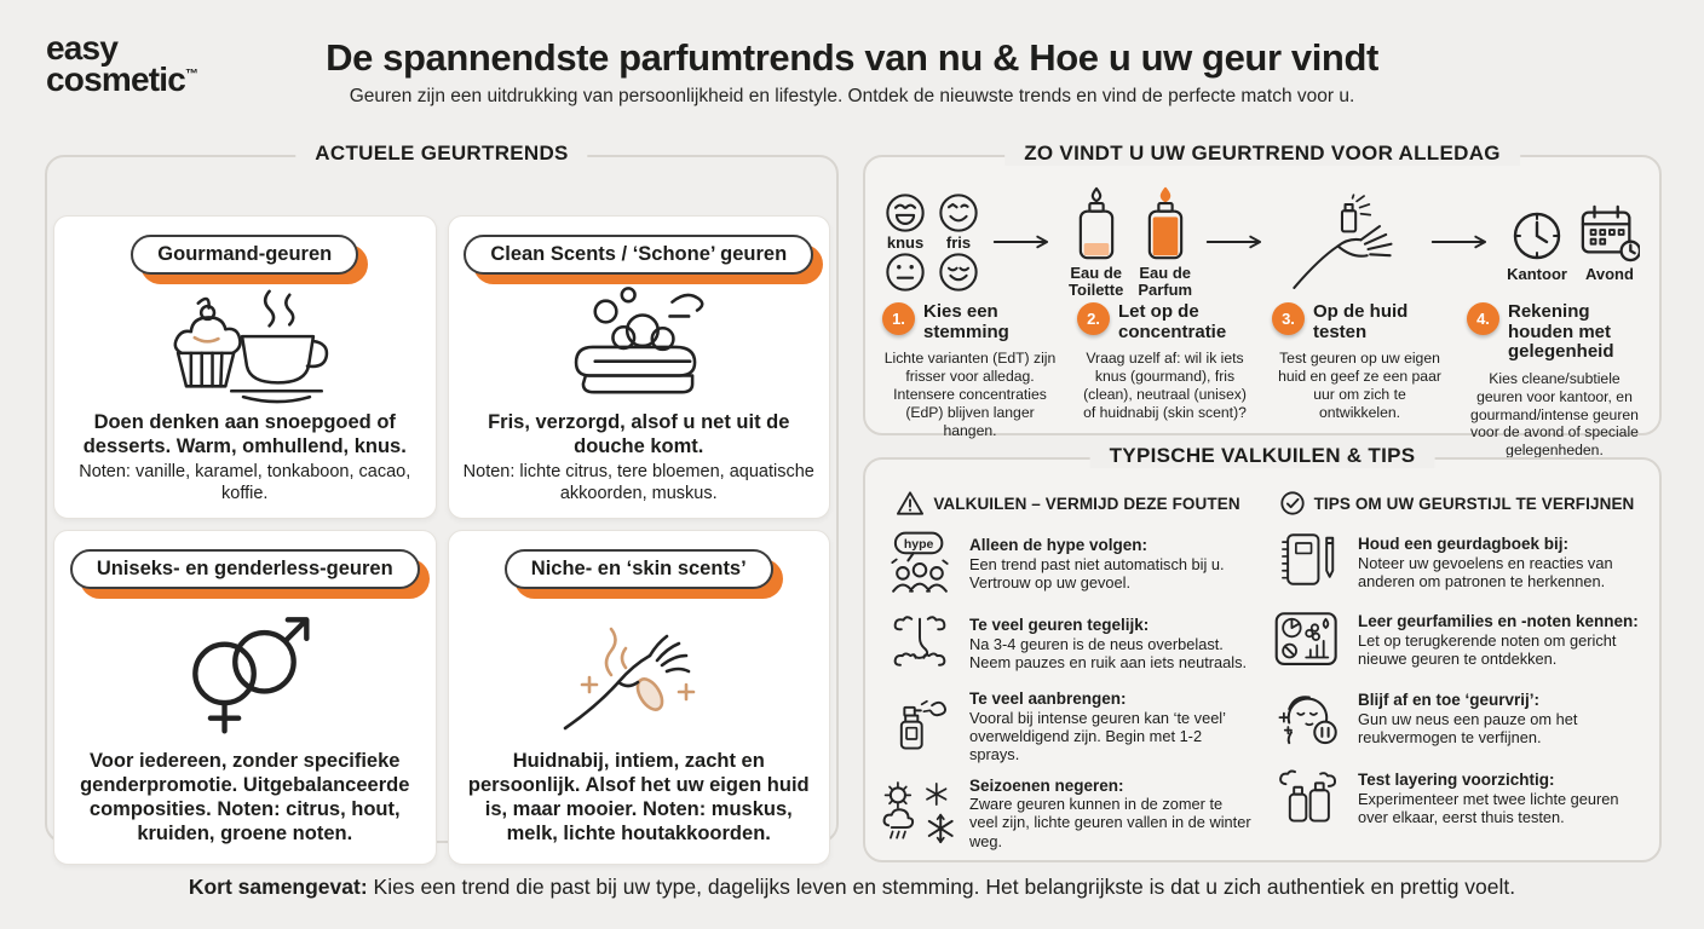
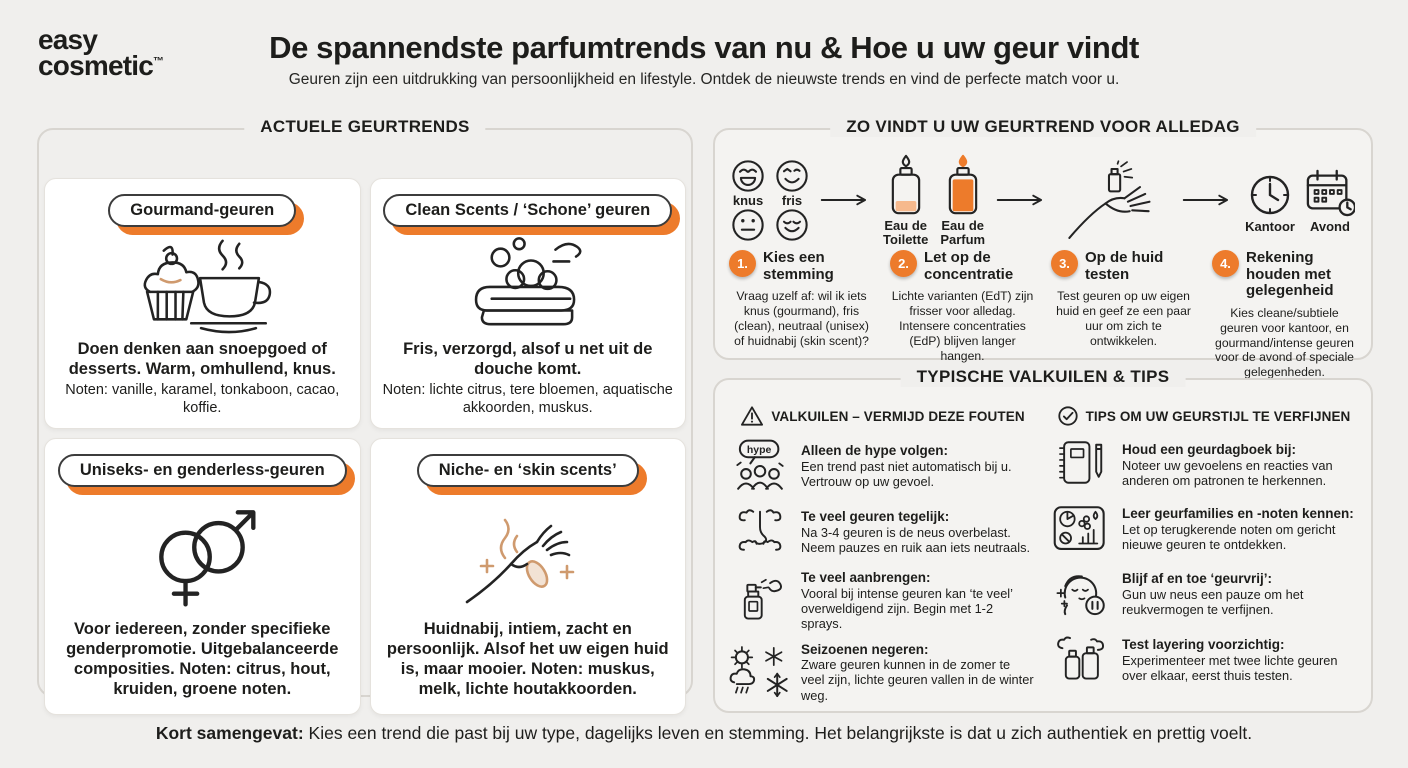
  easy
  cosmetic™
  De spannendste parfumtrends van nu & Hoe u uw geur vindt
  Geuren zijn een uitdrukking van persoonlijkheid en lifestyle. Ontdek de nieuwste trends en vind de perfecte match voor u.
  ACTUELE GEURTRENDS
  Gourmand-geuren
  Doen denken aan snoepgoed of desserts. Warm, omhullend, knus.
  Noten: vanille, karamel, tonkaboon, cacao, koffie.
  Clean Scents / ‘Schone’ geuren
  Fris, verzorgd, alsof u net uit de douche komt.
  Noten: lichte citrus, tere bloemen, aquatische akkoorden, muskus.
  Uniseks- en genderless-geuren
  Voor iedereen, zonder specifieke genderpromotie. Uitgebalanceerde composities. Noten: citrus, hout, kruiden, groene noten.
  Niche- en ‘skin scents’
  Huidnabij, intiem, zacht en persoonlijk. Alsof het uw eigen huid is, maar mooier. Noten: muskus, melk, lichte houtakkoorden.
  ZO VINDT U UW GEURTREND VOOR ALLEDAG
  knus
  fris
  Eau de
  Toilette
  Eau de
  Parfum
  Kantoor
  Avond
  1.
  Kies een stemming
- Lichte varianten (EdT) zijn frisser voor alledag. Intensere concentraties (EdP) blijven langer hangen.
+ Vraag uzelf af: wil ik iets knus (gourmand), fris (clean), neutraal (unisex) of huidnabij (skin scent)?
  2.
  Let op de concentratie
- Vraag uzelf af: wil ik iets knus (gourmand), fris (clean), neutraal (unisex) of huidnabij (skin scent)?
+ Lichte varianten (EdT) zijn frisser voor alledag. Intensere concentraties (EdP) blijven langer hangen.
  3.
  Op de huid testen
  Test geuren op uw eigen huid en geef ze een paar uur om zich te ontwikkelen.
  4.
  Rekening houden met gelegenheid
  Kies cleane/subtiele geuren voor kantoor, en gourmand/intense geuren voor de avond of speciale gelegenheden.
  TYPISCHE VALKUILEN & TIPS
  VALKUILEN – VERMIJD DEZE FOUTEN
  hype
  Alleen de hype volgen:
  Een trend past niet automatisch bij u. Vertrouw op uw gevoel.
  Te veel geuren tegelijk:
  Na 3-4 geuren is de neus overbelast. Neem pauzes en ruik aan iets neutraals.
  Te veel aanbrengen:
  Vooral bij intense geuren kan ‘te veel’ overweldigend zijn. Begin met 1-2 sprays.
  Seizoenen negeren:
  Zware geuren kunnen in de zomer te veel zijn, lichte geuren vallen in de winter weg.
  TIPS OM UW GEURSTIJL TE VERFIJNEN
  Houd een geurdagboek bij:
  Noteer uw gevoelens en reacties van anderen om patronen te herkennen.
  Leer geurfamilies en -noten kennen:
  Let op terugkerende noten om gericht nieuwe geuren te ontdekken.
  Blijf af en toe ‘geurvrij’:
  Gun uw neus een pauze om het reukvermogen te verfijnen.
  Test layering voorzichtig:
  Experimenteer met twee lichte geuren over elkaar, eerst thuis testen.
  Kort samengevat: Kies een trend die past bij uw type, dagelijks leven en stemming. Het belangrijkste is dat u zich authentiek en prettig voelt.
